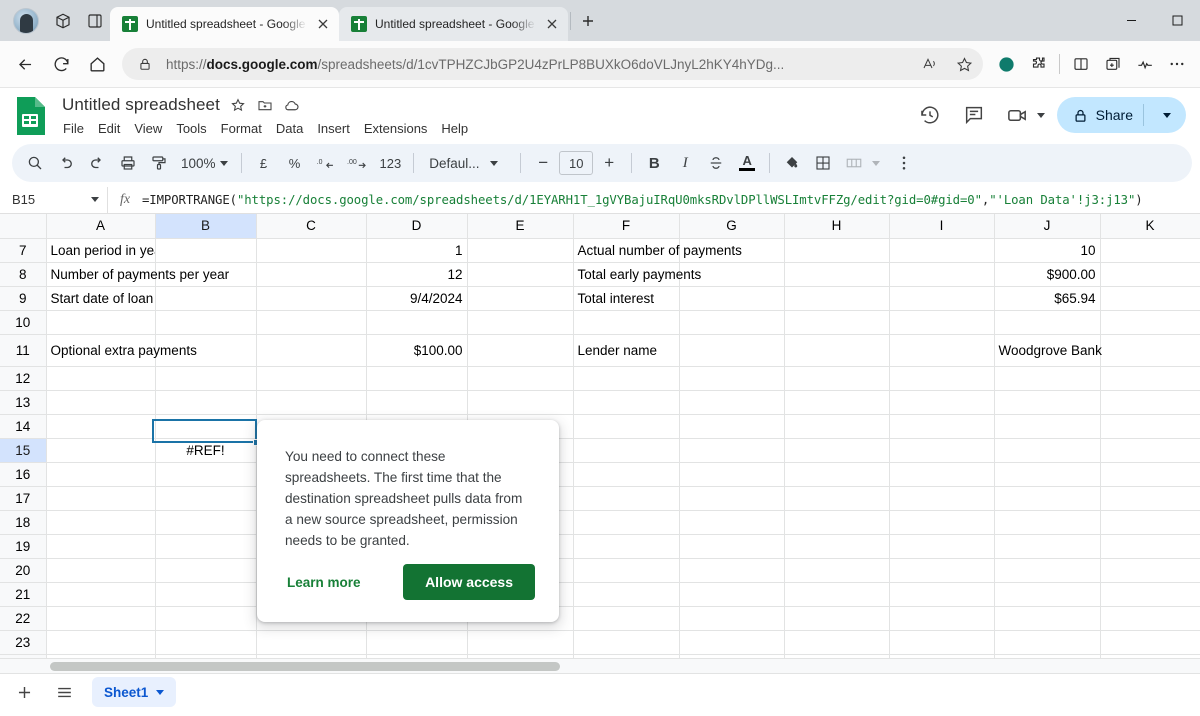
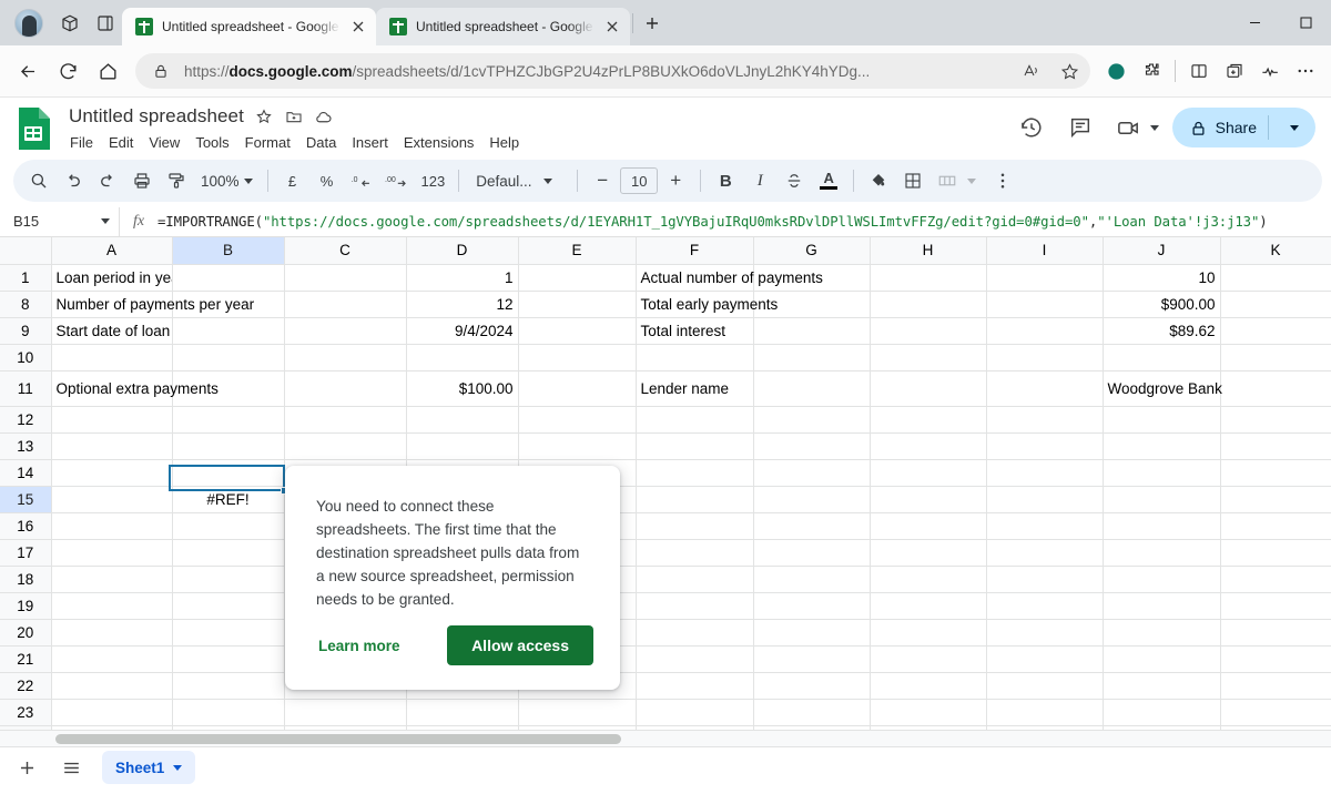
  Untitled spreadsheet - Google
  Untitled spreadsheet - Google
  https://docs.google.com/spreadsheets/d/1cvTPHZCJbGP2U4zPrLP8BUXkO6doVLJnyL2hKY4hYDg...
  Untitled spreadsheet
  File
  Edit
  View
  Tools
  Format
  Data
  Insert
  Extensions
  Help
  Share
  100%
  £
  %
  123
  Defaul...
  −
  10
  +
  B
  I
  A
  B15
  fx
  =IMPORTRANGE("https://docs.google.com/spreadsheets/d/1EYARH1T_1gVYBajuIRqU0mksRDvlDPllWSLImtvFFZg/edit?gid=0#gid=0","'Loan Data'!j3:j13")
  	A	B	C	D	E	F	G	H	I	J	K
- 7	Loan period in ye			1		Actual number of payments				10
+ 1	Loan period in ye			1		Actual number of payments				10
  8	Number of payments per year			12		Total early payments				$900.00
- 9	Start date of loan			9/4/2024		Total interest				$65.94
+ 9	Start date of loan			9/4/2024		Total interest				$89.62
  10
  11	Optional extra payments			$100.00		Lender name				Woodgrove Bank
  12
  13
  14
  15		#REF!
  16
  17
  18
  19
  20
  21
  22
  23
  You need to connect these spreadsheets. The first time that the destination spreadsheet pulls data from a new source spreadsheet, permission needs to be granted.
  Learn more
  Allow access
  Sheet1
